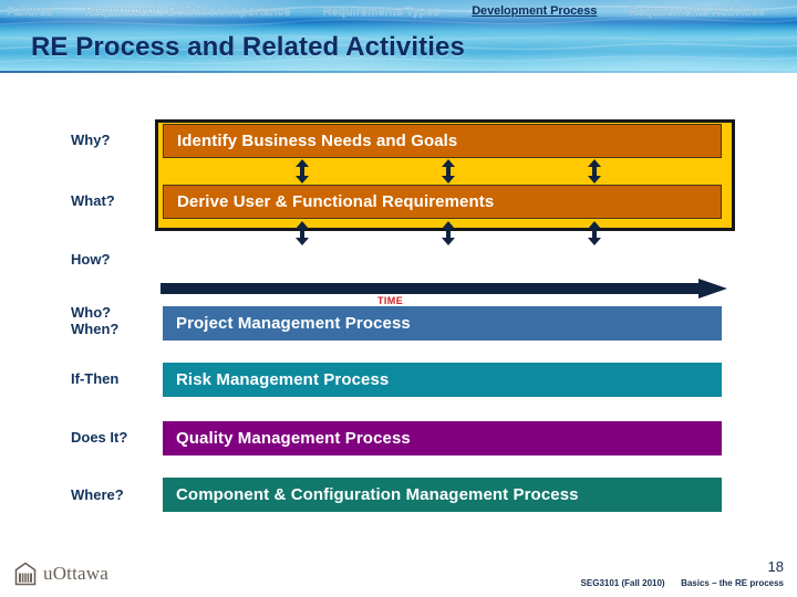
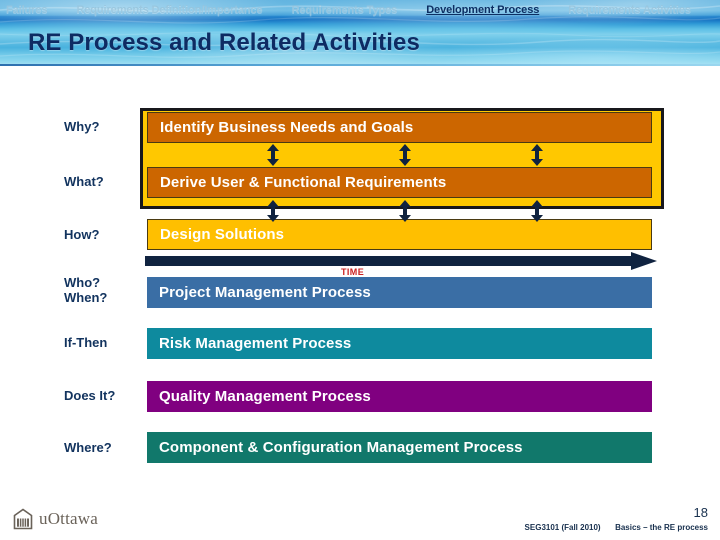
  Failures
  Requirements Definition/Importance
  Requirements Types
  Development Process
  Requirements Activities
  RE Process and Related Activities
  Why?
  Identify Business Needs and Goals
  What?
  Derive User & Functional Requirements
  How?
+ Design Solutions
  TIME
  Who?
  When?
  Project Management Process
  If-Then
  Risk Management Process
  Does It?
  Quality Management Process
  Where?
  Component & Configuration Management Process
  uOttawa
  18
  SEG3101 (Fall 2010) Basics – the RE process
